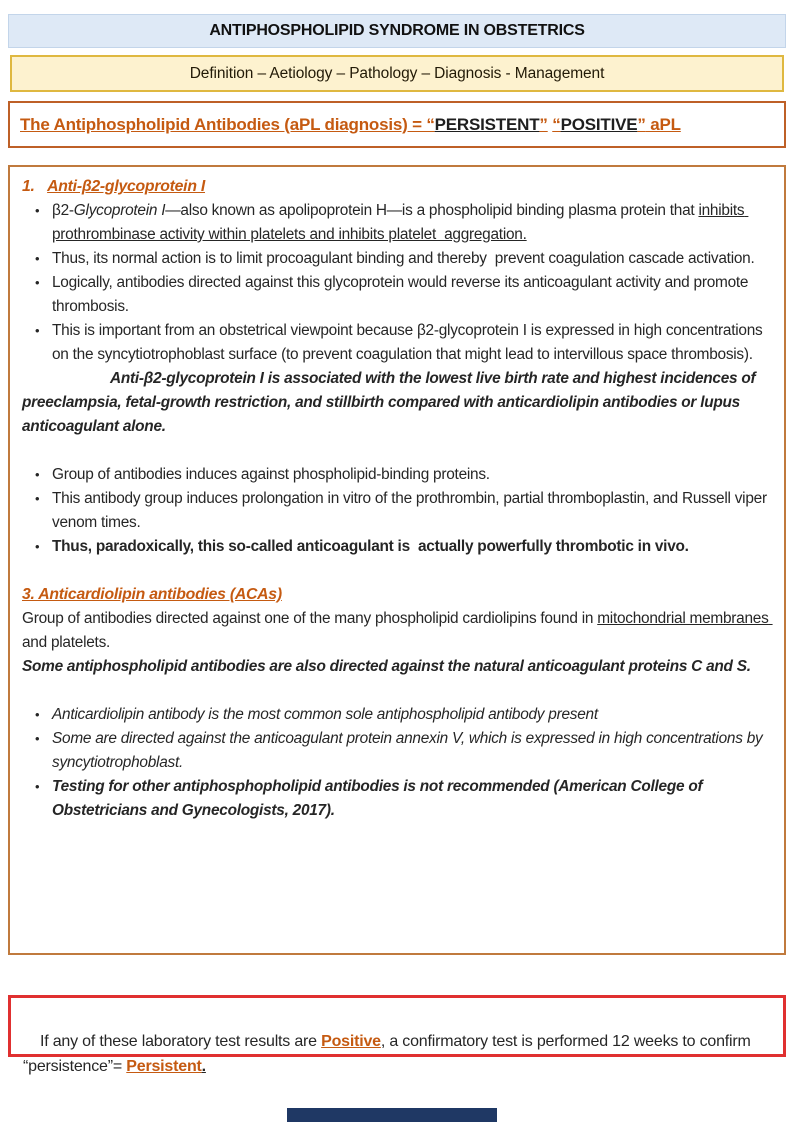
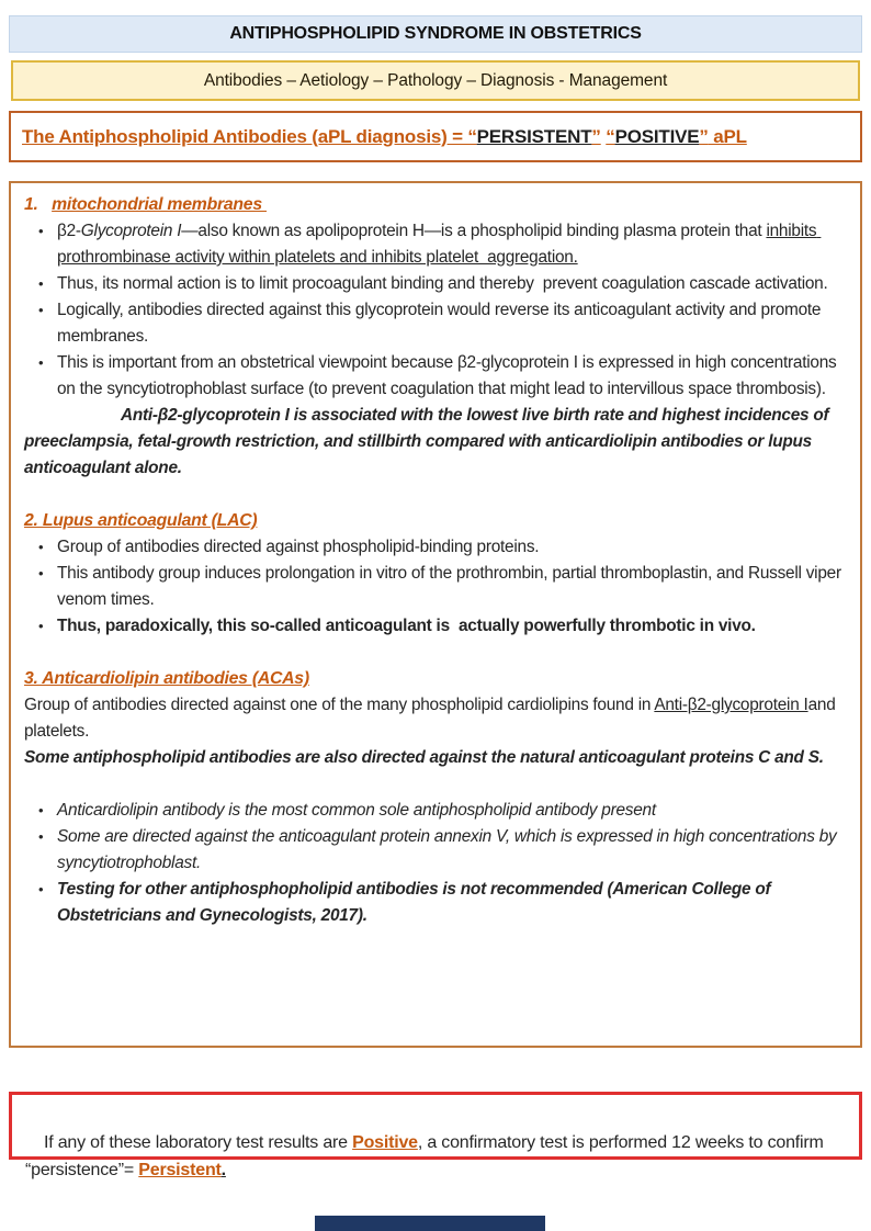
  ANTIPHOSPHOLIPID SYNDROME IN OBSTETRICS
- Definition – Aetiology – Pathology – Diagnosis - Management
+ Antibodies – Aetiology – Pathology – Diagnosis - Management
  The Antiphospholipid Antibodies (aPL diagnosis) = “PERSISTENT” “POSITIVE” aPL
- 1. Anti-β2-glycoprotein I
+ 1. mitochondrial membranes
  β2-Glycoprotein I—also known as apolipoprotein H—is a phospholipid binding plasma protein that inhibits prothrombinase activity within platelets and inhibits platelet aggregation.
  Thus, its normal action is to limit procoagulant binding and thereby prevent coagulation cascade activation.
- Logically, antibodies directed against this glycoprotein would reverse its anticoagulant activity and promote thrombosis.
+ Logically, antibodies directed against this glycoprotein would reverse its anticoagulant activity and promote membranes.
  This is important from an obstetrical viewpoint because β2-glycoprotein I is expressed in high concentrations on the syncytiotrophoblast surface (to prevent coagulation that might lead to intervillous space thrombosis).
  Anti-β2-glycoprotein I is associated with the lowest live birth rate and highest incidences of preeclampsia, fetal-growth restriction, and stillbirth compared with anticardiolipin antibodies or lupus anticoagulant alone.
+ 2. Lupus anticoagulant (LAC)
- Group of antibodies induces against phospholipid-binding proteins.
+ Group of antibodies directed against phospholipid-binding proteins.
  This antibody group induces prolongation in vitro of the prothrombin, partial thromboplastin, and Russell viper venom times.
  Thus, paradoxically, this so-called anticoagulant is actually powerfully thrombotic in vivo.
  3. Anticardiolipin antibodies (ACAs)
- Group of antibodies directed against one of the many phospholipid cardiolipins found in mitochondrial membranes and platelets.
+ Group of antibodies directed against one of the many phospholipid cardiolipins found in Anti-β2-glycoprotein Iand platelets.
  Some antiphospholipid antibodies are also directed against the natural anticoagulant proteins C and S.
  Anticardiolipin antibody is the most common sole antiphospholipid antibody present
  Some are directed against the anticoagulant protein annexin V, which is expressed in high concentrations by syncytiotrophoblast.
  Testing for other antiphosphopholipid antibodies is not recommended (American College of Obstetricians and Gynecologists, 2017).
  If any of these laboratory test results are Positive, a confirmatory test is performed 12 weeks to confirm “persistence”= Persistent.
